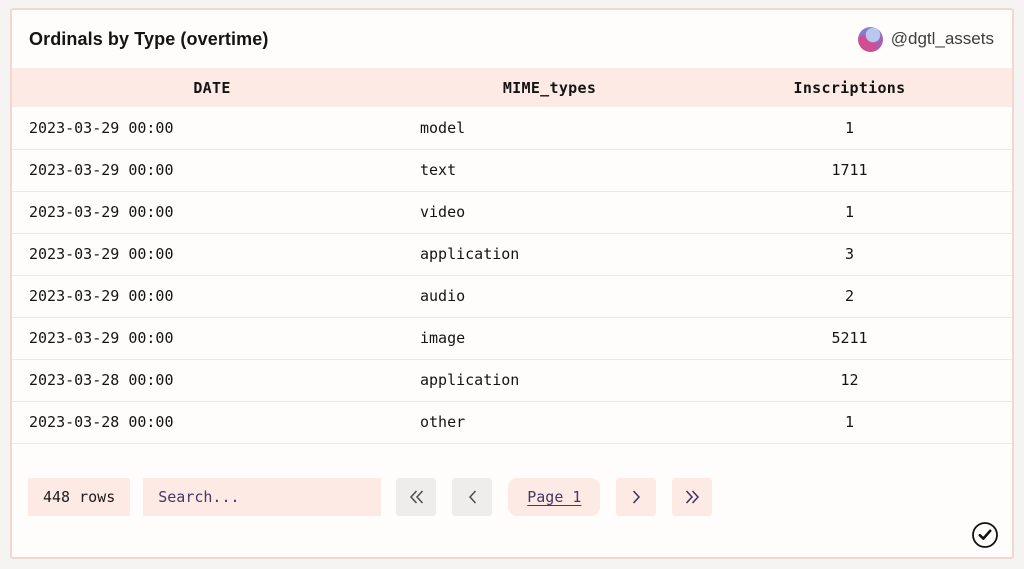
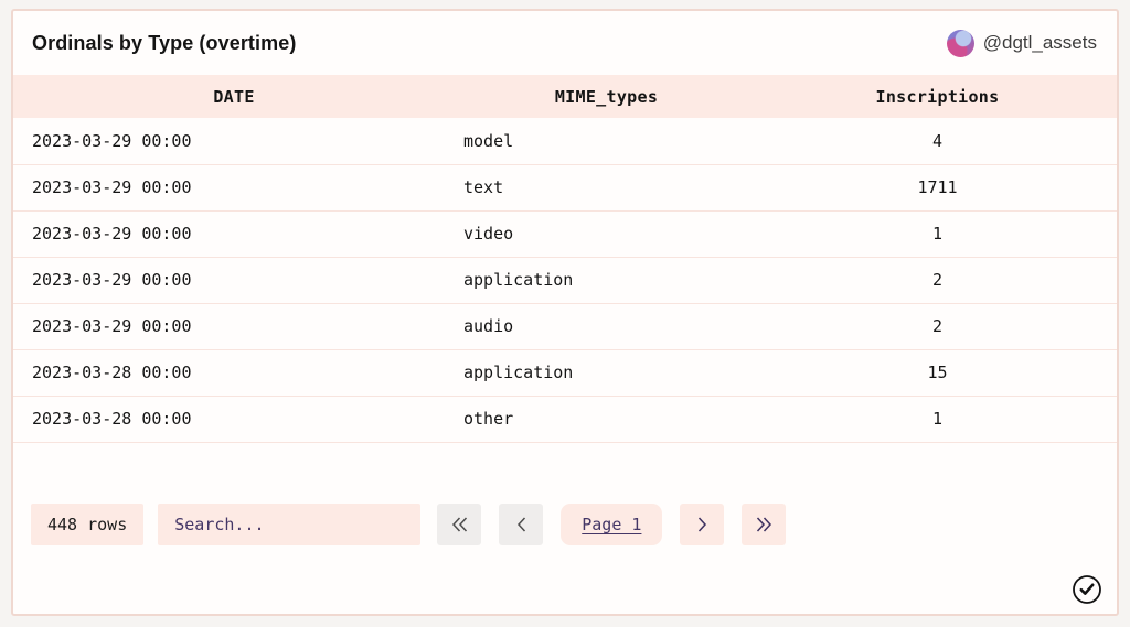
  Ordinals by Type (overtime)
  @dgtl_assets
  DATE	MIME_types	Inscriptions
- 2023-03-29 00:00	model	1
+ 2023-03-29 00:00	model	4
  2023-03-29 00:00	text	1711
  2023-03-29 00:00	video	1
- 2023-03-29 00:00	application	3
+ 2023-03-29 00:00	application	2
  2023-03-29 00:00	audio	2
- 2023-03-29 00:00	image	5211
- 2023-03-28 00:00	application	12
+ 2023-03-28 00:00	application	15
  2023-03-28 00:00	other	1
  448 rows
  Search...
  Page 1
